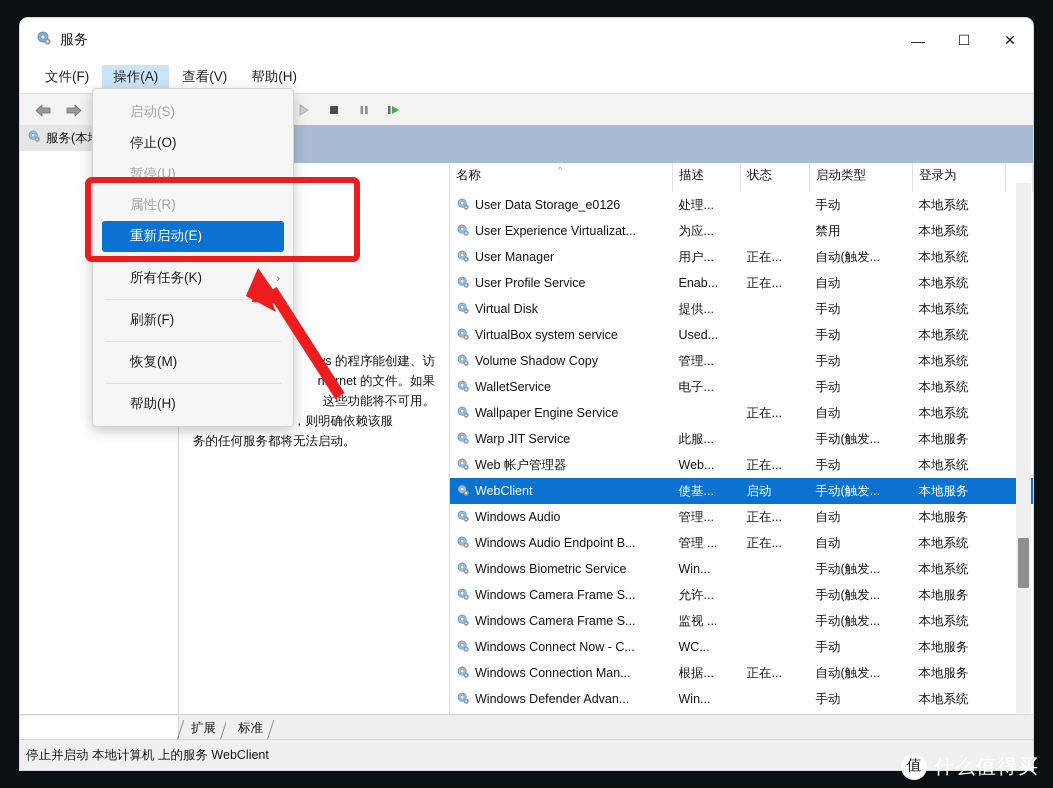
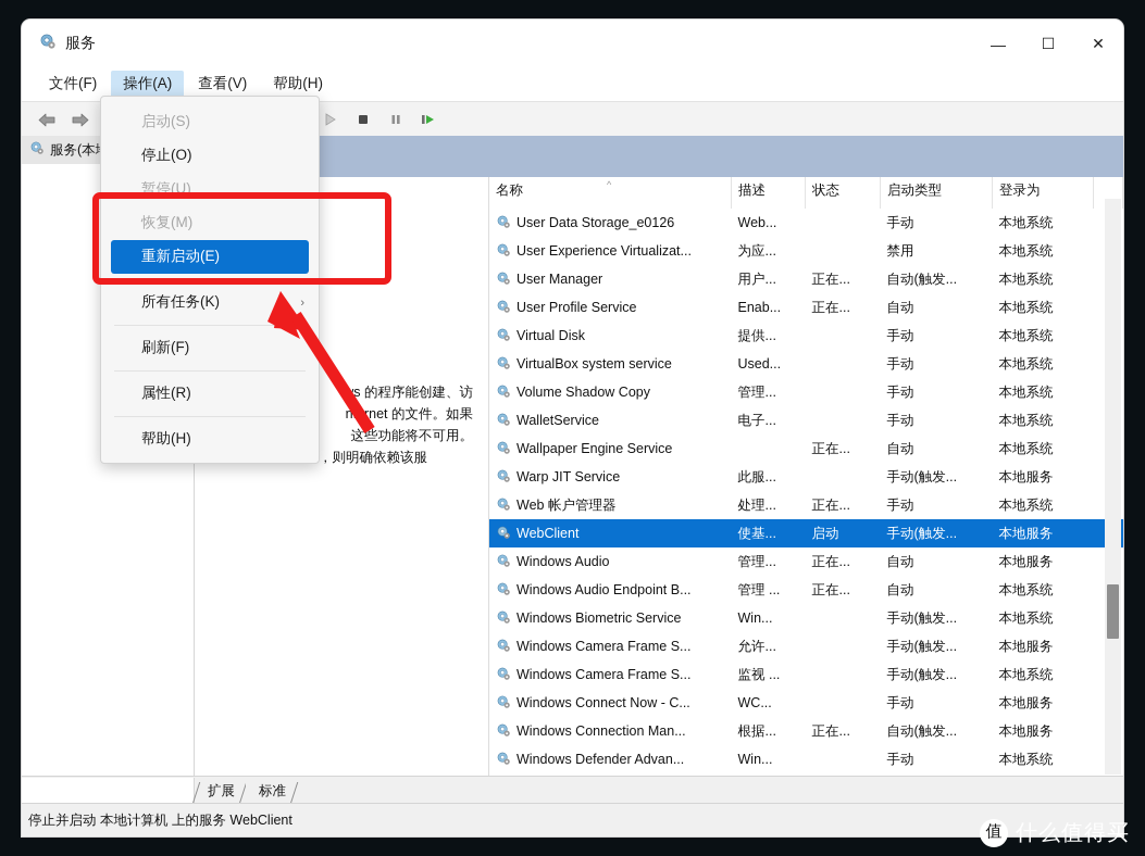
  服务
  —
  ☐
  ✕
  文件(F)
  操作(A)
  查看(V)
  帮助(H)
  s 的程序能创建、访
  nrnet 的文件。如果
  这些功能将不可用。
- 务的任何服务都将无法启动。
  名称 ^	描述	状态	启动类型	登录为
- User Data Storage_e0126	处理...		手动	本地系统
+ User Data Storage_e0126	Web...		手动	本地系统
  User Experience Virtualizat...	为应...		禁用	本地系统
  User Manager	用户...	正在...	自动(触发...	本地系统
  User Profile Service	Enab...	正在...	自动	本地系统
  Virtual Disk	提供...		手动	本地系统
  VirtualBox system service	Used...		手动	本地系统
  Volume Shadow Copy	管理...		手动	本地系统
  WalletService	电子...		手动	本地系统
  Wallpaper Engine Service		正在...	自动	本地系统
  Warp JIT Service	此服...		手动(触发...	本地服务
- Web 帐户管理器	Web...	正在...	手动	本地系统
+ Web 帐户管理器	处理...	正在...	手动	本地系统
  WebClient	使基...	启动	手动(触发...	本地服务
  Windows Audio	管理...	正在...	自动	本地服务
  Windows Audio Endpoint B...	管理 ...	正在...	自动	本地系统
  Windows Biometric Service	Win...		手动(触发...	本地系统
  Windows Camera Frame S...	允许...		手动(触发...	本地服务
  Windows Camera Frame S...	监视 ...		手动(触发...	本地系统
  Windows Connect Now - C...	WC...		手动	本地服务
  Windows Connection Man...	根据...	正在...	自动(触发...	本地服务
  Windows Defender Advan...	Win...		手动	本地系统
  扩展
  标准
  停止并启动 本地计算机 上的服务 WebClient
  启动(S)
  停止(O)
  暂停(U)
- 属性(R)
+ 恢复(M)
  重新启动(E)
  所有任务(K)
  ›
  刷新(F)
- 恢复(M)
+ 属性(R)
  帮助(H)
  值
  什么值得买
